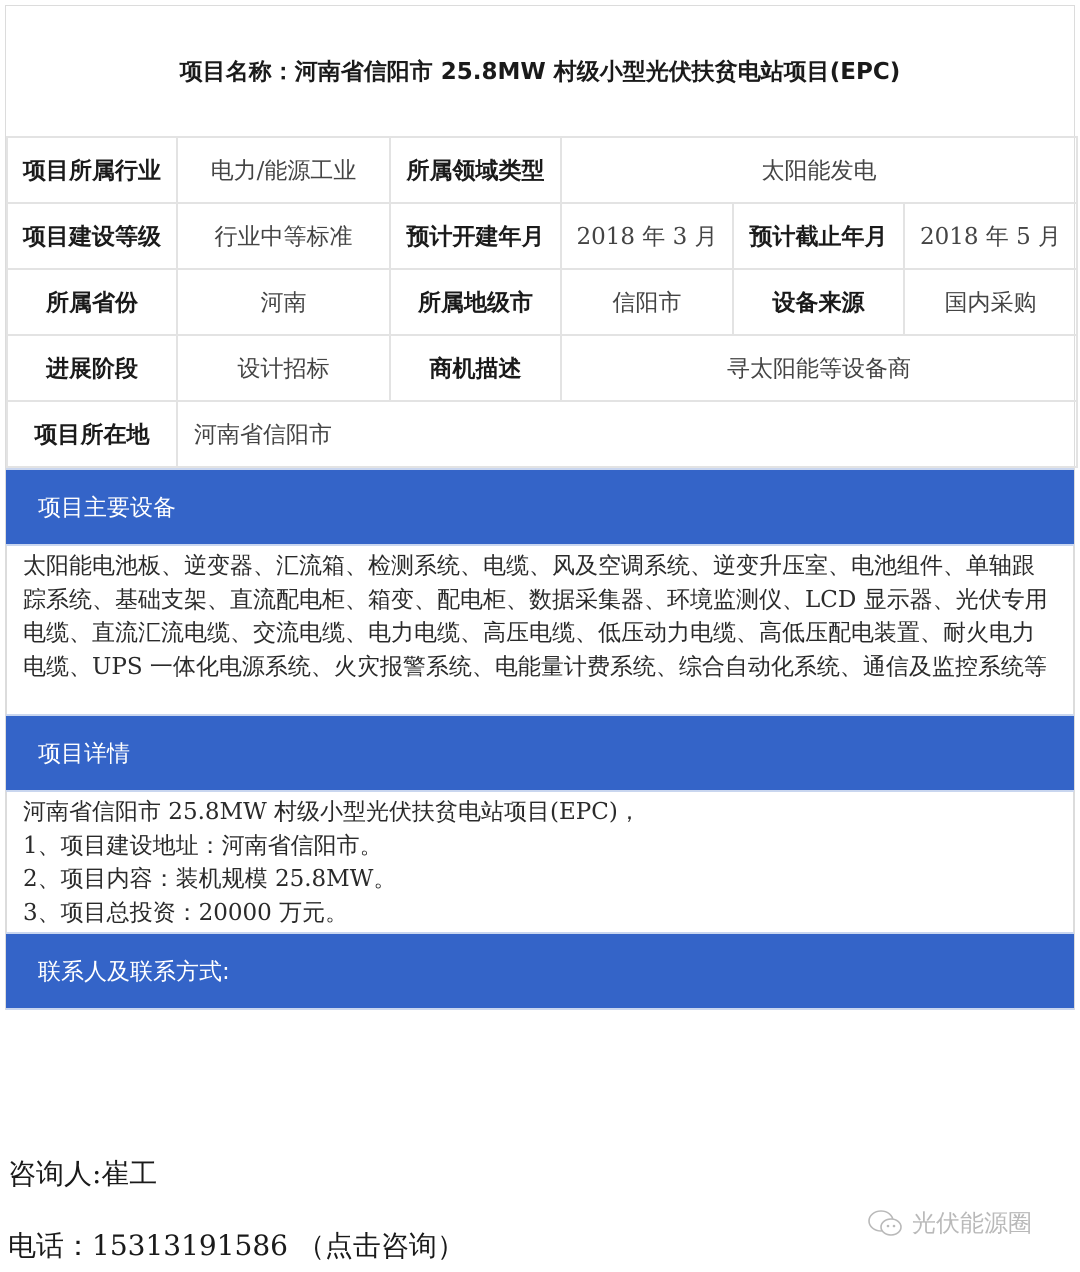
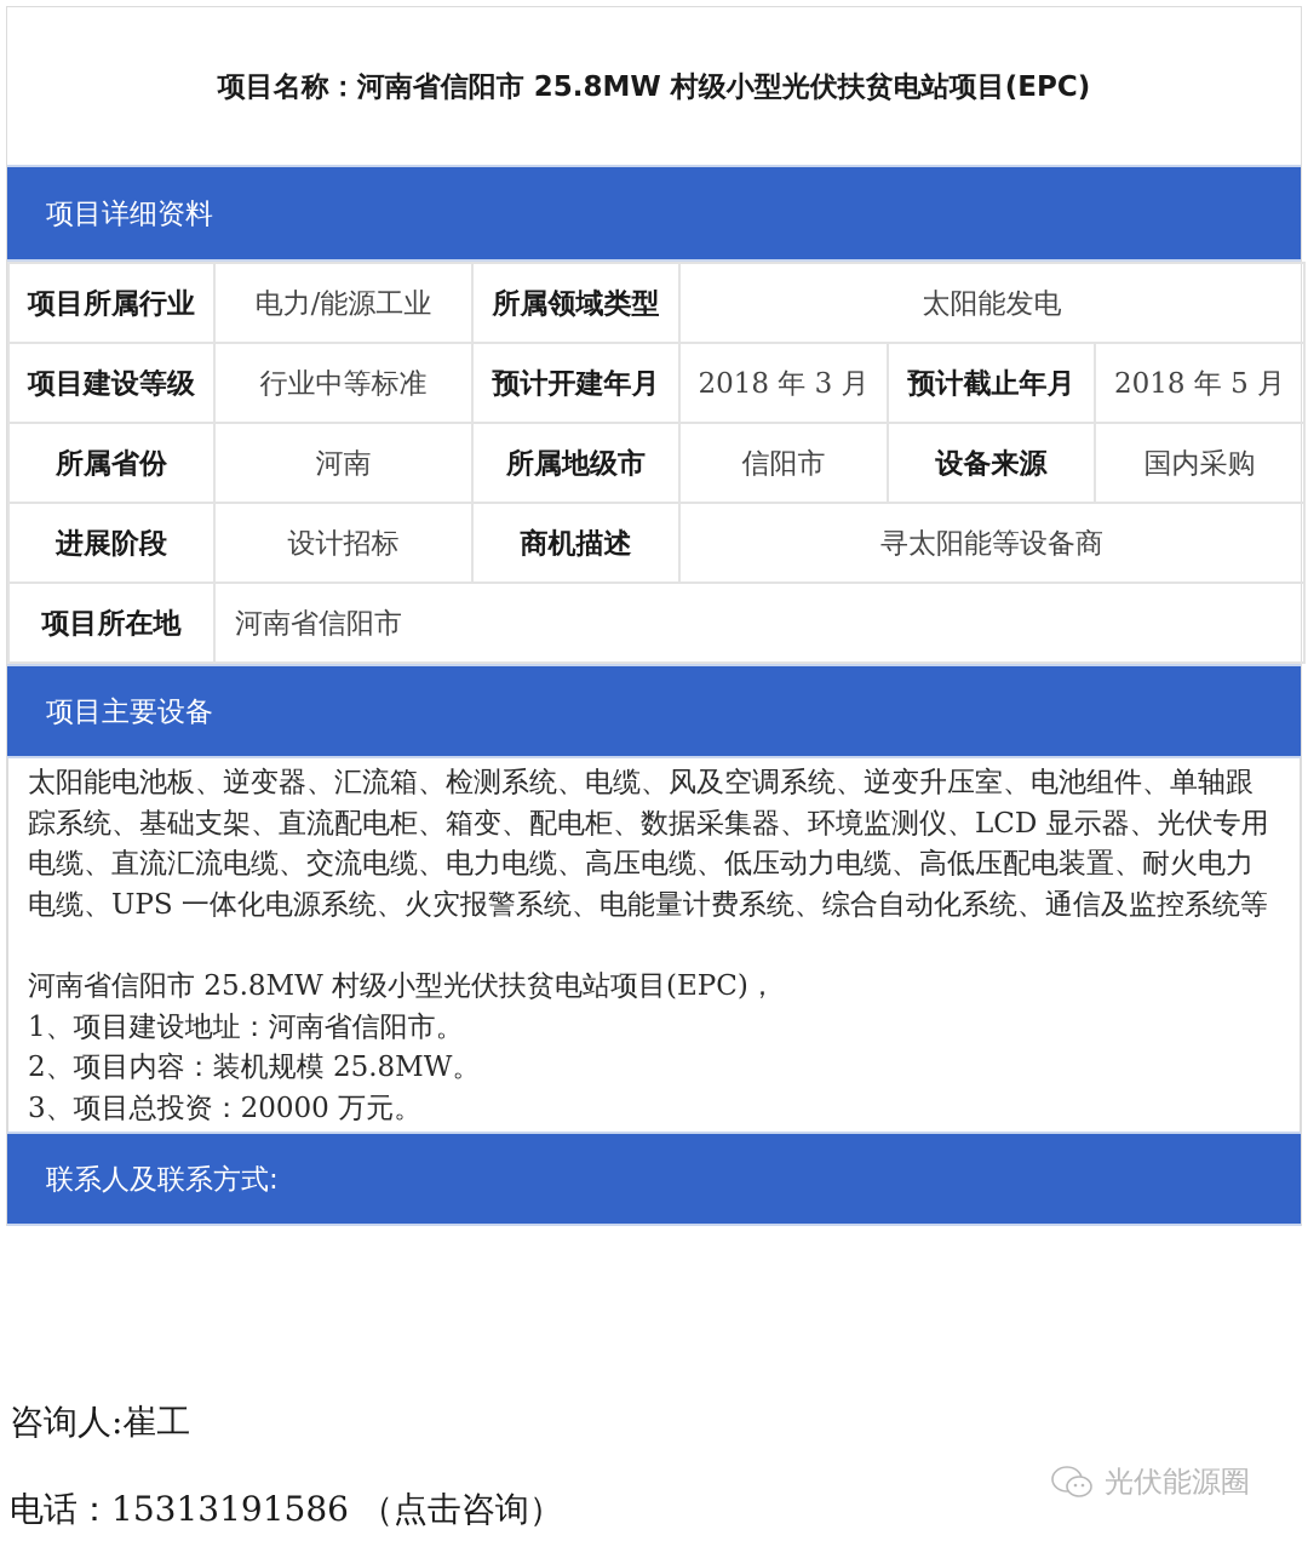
  项目名称：河南省信阳市 25.8MW 村级小型光伏扶贫电站项目(EPC)
+ 项目详细资料
  项目所属行业	电力/能源工业	所属领域类型	太阳能发电
  项目建设等级	行业中等标准	预计开建年月	2018 年 3 月	预计截止年月	2018 年 5 月
  所属省份	河南	所属地级市	信阳市	设备来源	国内采购
  进展阶段	设计招标	商机描述	寻太阳能等设备商
  项目所在地	河南省信阳市
  项目主要设备
  太阳能电池板、逆变器、汇流箱、检测系统、电缆、风及空调系统、逆变升压室、电池组件、单轴跟踪系统、基础支架、直流配电柜、箱变、配电柜、数据采集器、环境监测仪、LCD 显示器、光伏专用电缆、直流汇流电缆、交流电缆、电力电缆、高压电缆、低压动力电缆、高低压配电装置、耐火电力电缆、UPS 一体化电源系统、火灾报警系统、电能量计费系统、综合自动化系统、通信及监控系统等
- 项目详情
  河南省信阳市 25.8MW 村级小型光伏扶贫电站项目(EPC)，
  1、项目建设地址：河南省信阳市。
  2、项目内容：装机规模 25.8MW。
  3、项目总投资：20000 万元。
  联系人及联系方式:
  咨询人:崔工
  电话：15313191586 （点击咨询）
  光伏能源圈
